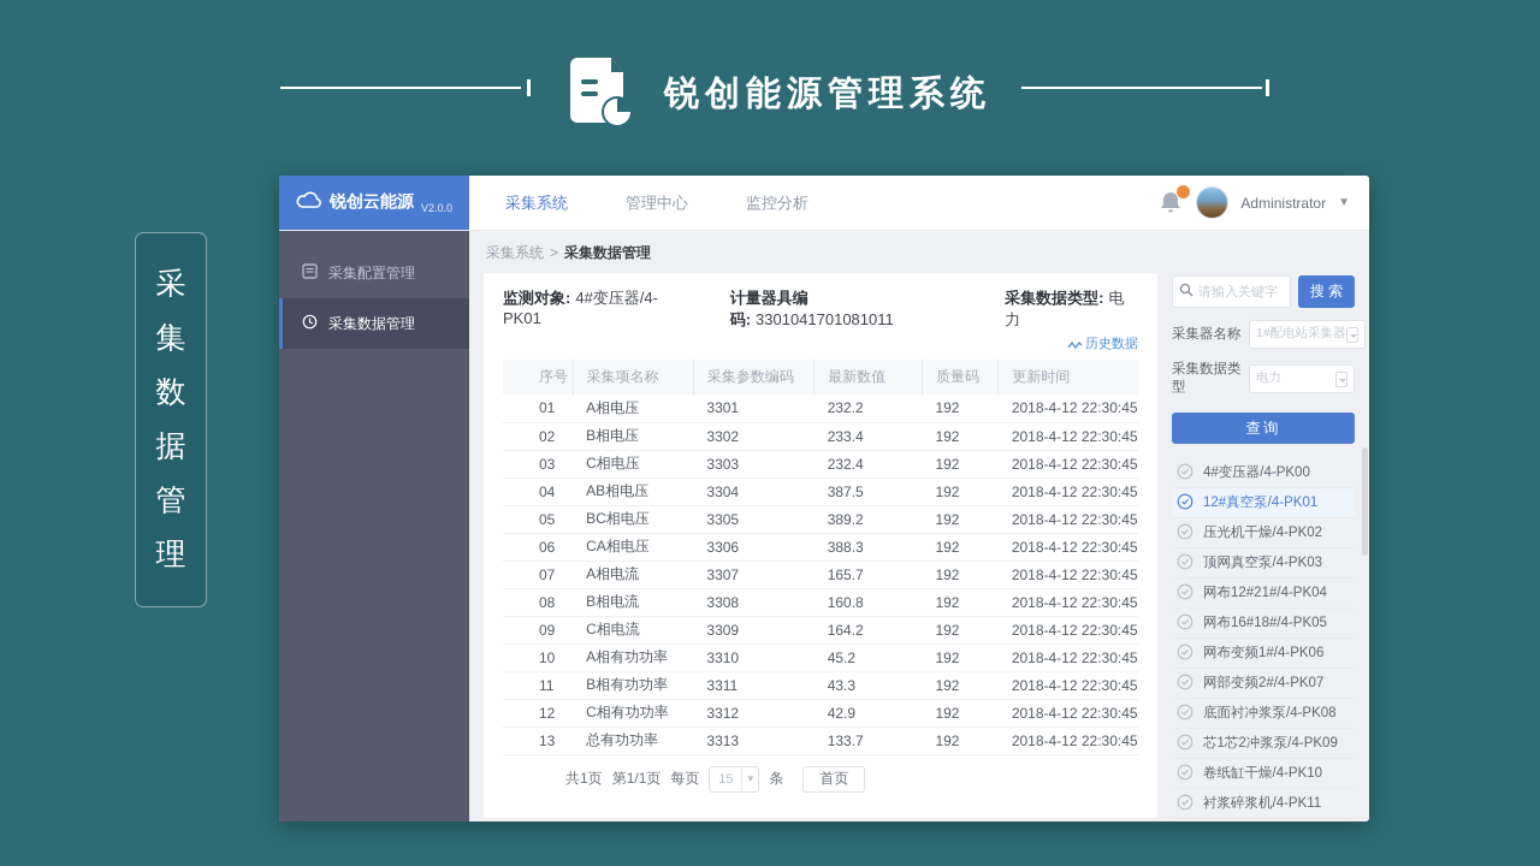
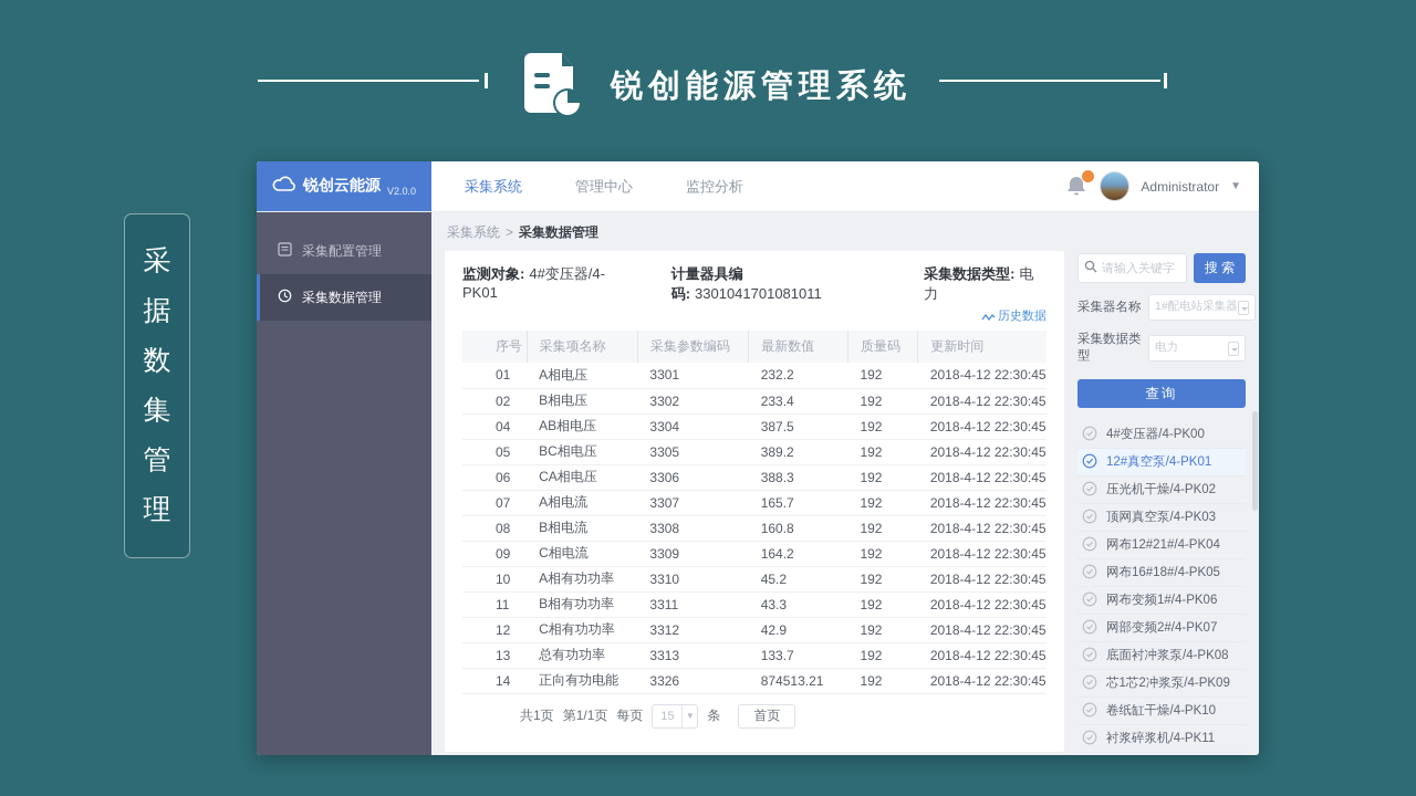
  锐创能源管理系统
  采
- 集
+ 据
  数
- 据
+ 集
  管
  理
  锐创云能源
  V2.0.0
  采集系统
  管理中心
  监控分析
  Administrator
  ▼
  采集配置管理
  采集数据管理
  采集系统 > 采集数据管理
  监测对象: 4#变压器/4-PK01
  计量器具编码: 3301041701081011
  采集数据类型: 电力
  历史数据
  序号	采集项名称	采集参数编码	最新数值	质量码	更新时间
  01	A相电压	3301	232.2	192	2018-4-12 22:30:45
  02	B相电压	3302	233.4	192	2018-4-12 22:30:45
- 03	C相电压	3303	232.4	192	2018-4-12 22:30:45
  04	AB相电压	3304	387.5	192	2018-4-12 22:30:45
  05	BC相电压	3305	389.2	192	2018-4-12 22:30:45
  06	CA相电压	3306	388.3	192	2018-4-12 22:30:45
  07	A相电流	3307	165.7	192	2018-4-12 22:30:45
  08	B相电流	3308	160.8	192	2018-4-12 22:30:45
  09	C相电流	3309	164.2	192	2018-4-12 22:30:45
  10	A相有功功率	3310	45.2	192	2018-4-12 22:30:45
  11	B相有功功率	3311	43.3	192	2018-4-12 22:30:45
  12	C相有功功率	3312	42.9	192	2018-4-12 22:30:45
  13	总有功功率	3313	133.7	192	2018-4-12 22:30:45
+ 14	正向有功电能	3326	874513.21	192	2018-4-12 22:30:45
  共1页
  第1/1页
  每页
  15
  ▼
  条
  首页
  请输入关键字
  搜 索
  采集器名称
  1#配电站采集器
  采集数据类型
  电力
  查询
  4#变压器/4-PK00
  12#真空泵/4-PK01
  压光机干燥/4-PK02
  顶网真空泵/4-PK03
  网布12#21#/4-PK04
  网布16#18#/4-PK05
  网布变频1#/4-PK06
  网部变频2#/4-PK07
  底面衬冲浆泵/4-PK08
  芯1芯2冲浆泵/4-PK09
  卷纸缸干燥/4-PK10
  衬浆碎浆机/4-PK11
